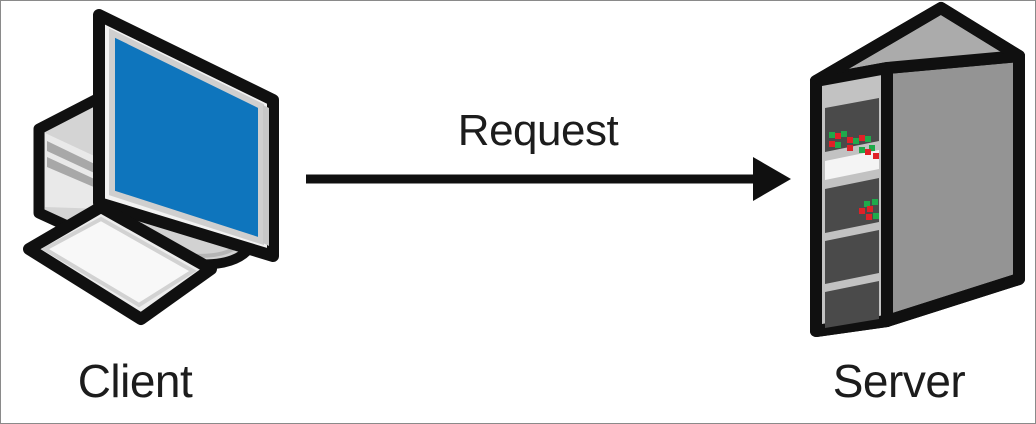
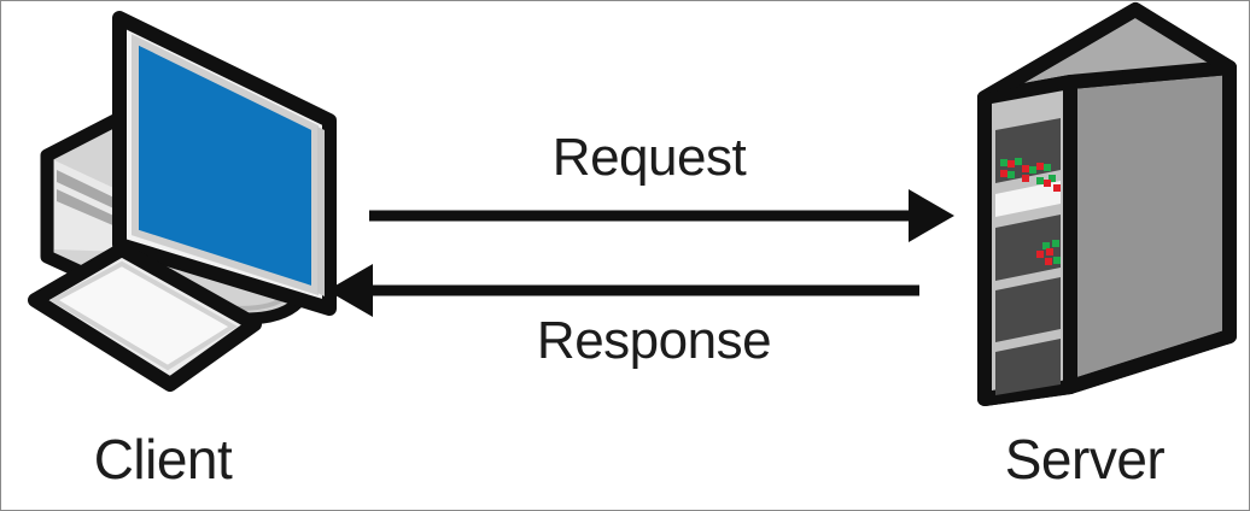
  Client
  Server
  Request
+ Response
